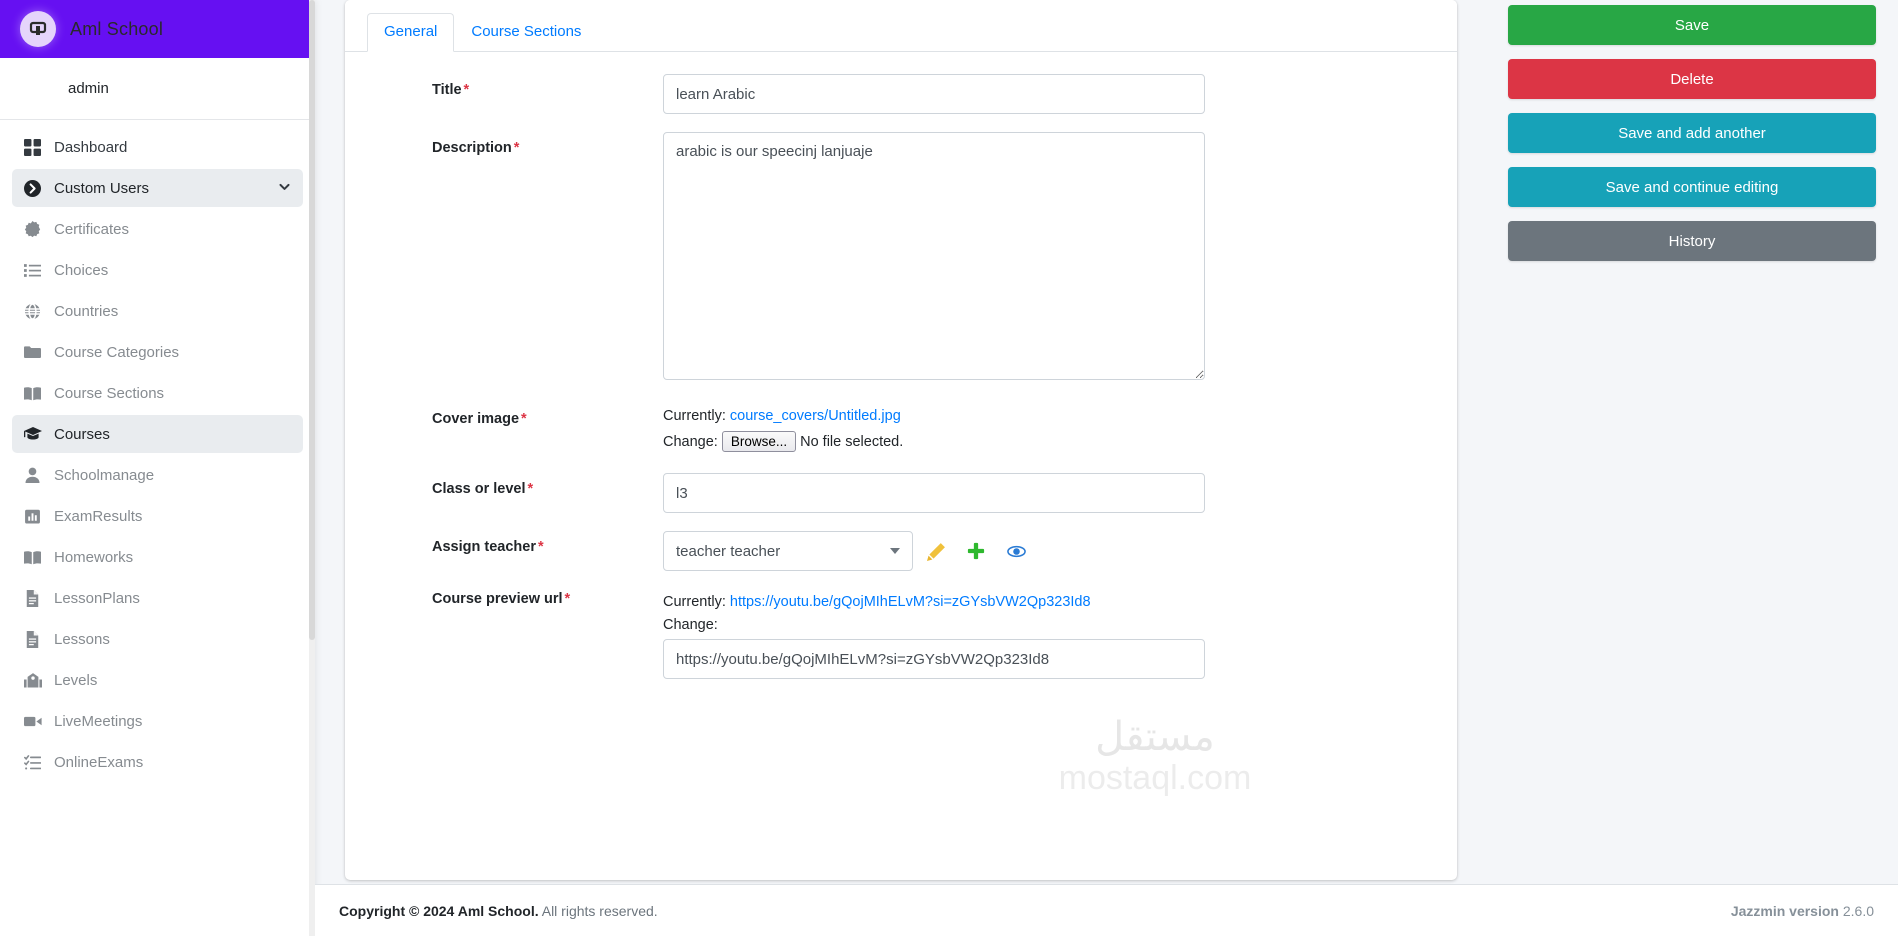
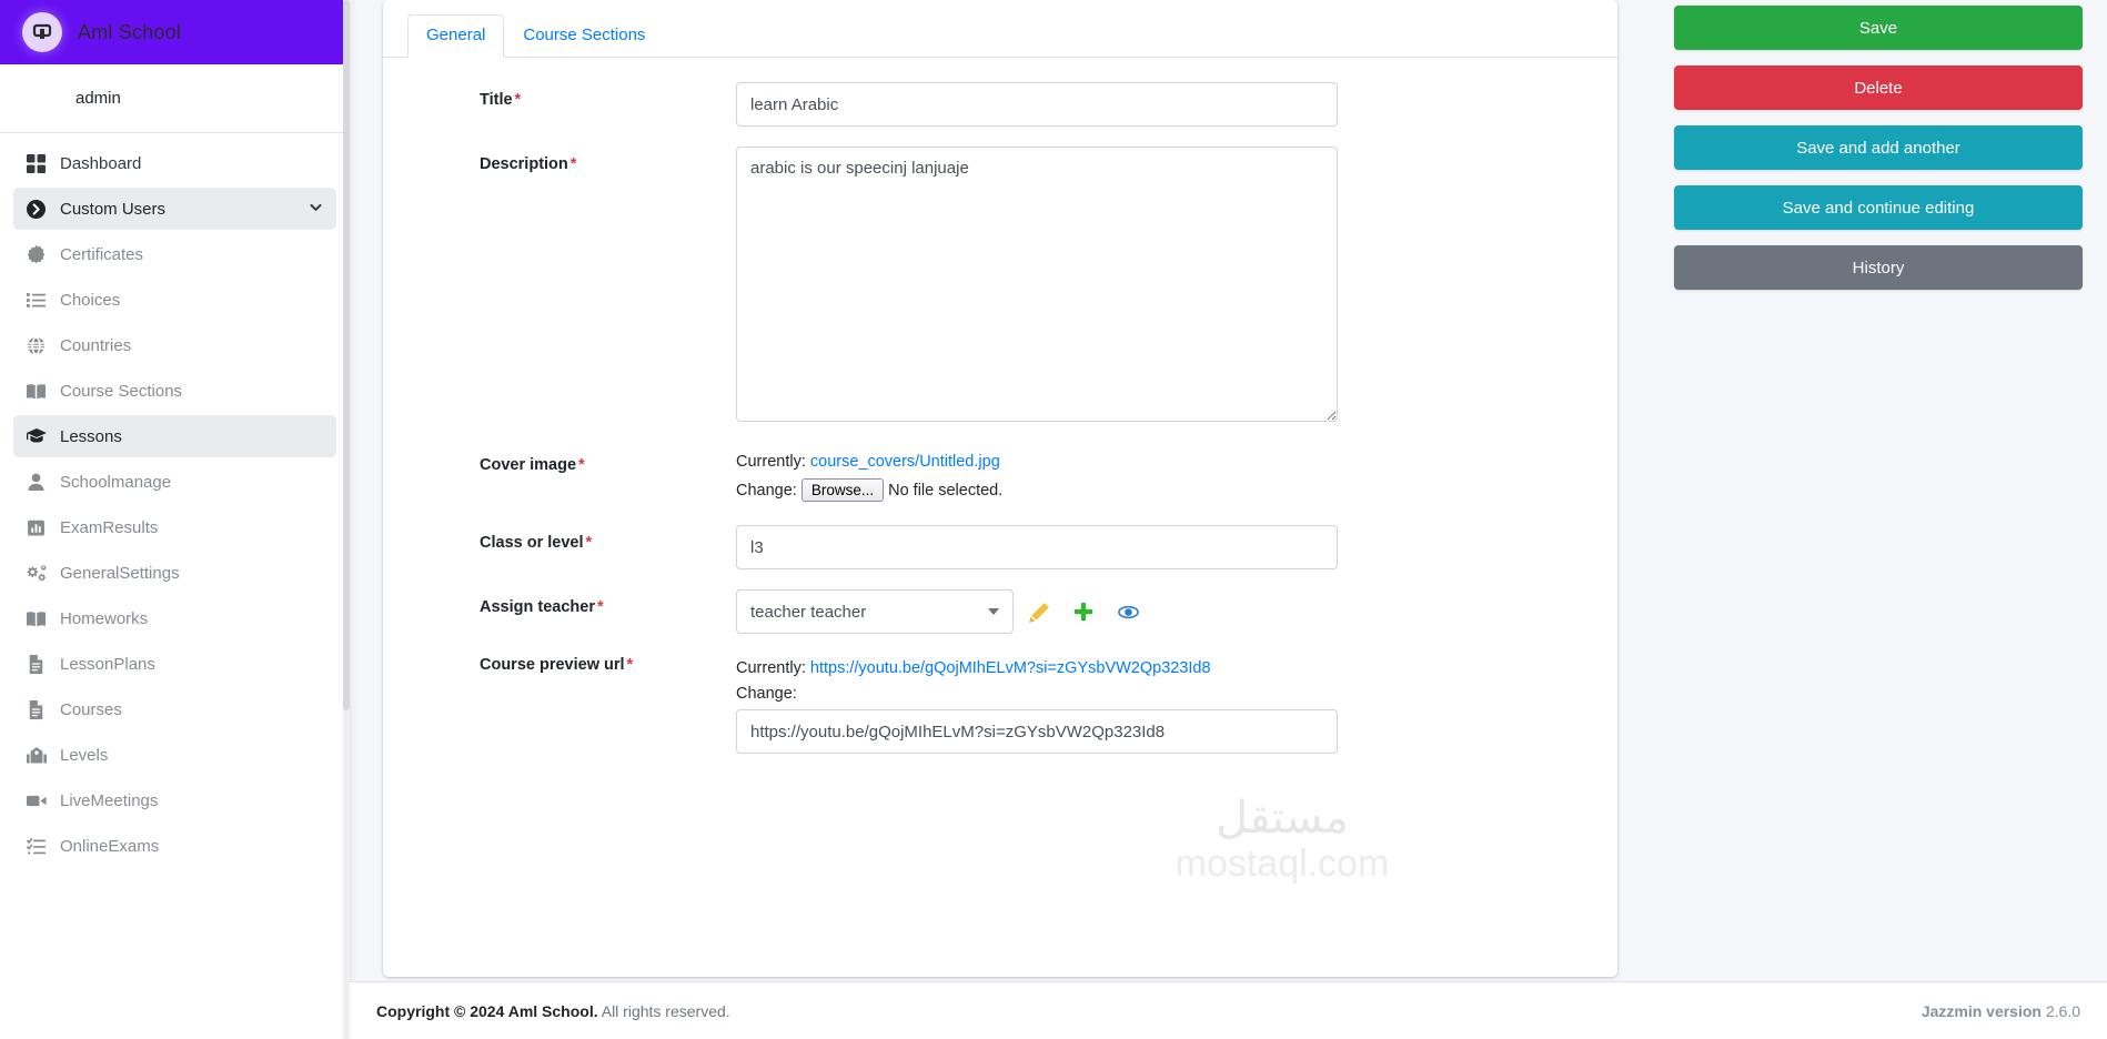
  Aml School
  admin
  Dashboard
  Custom Users
  Certificates
  Choices
  Countries
- Course Categories
  Course Sections
- Courses
+ Lessons
  Schoolmanage
  ExamResults
+ GeneralSettings
  Homeworks
  LessonPlans
- Lessons
+ Courses
  Levels
  LiveMeetings
  OnlineExams
  General
  Course Sections
  Title *
  learn Arabic
  Description *
  arabic is our speecinj lanjuaje
  Cover image *
  Currently: course_covers/Untitled.jpg
  Change: Browse... No file selected.
  Class or level *
  l3
  Assign teacher *
  teacher teacher
  Course preview url *
  Currently: https://youtu.be/gQojMIhELvM?si=zGYsbVW2Qp323Id8
  Change:
  https://youtu.be/gQojMIhELvM?si=zGYsbVW2Qp323Id8
  Save
  Delete
  Save and add another
  Save and continue editing
  History
  مستقل
  Copyright © 2024 Aml School. All rights reserved.
  Jazzmin version 2.6.0
